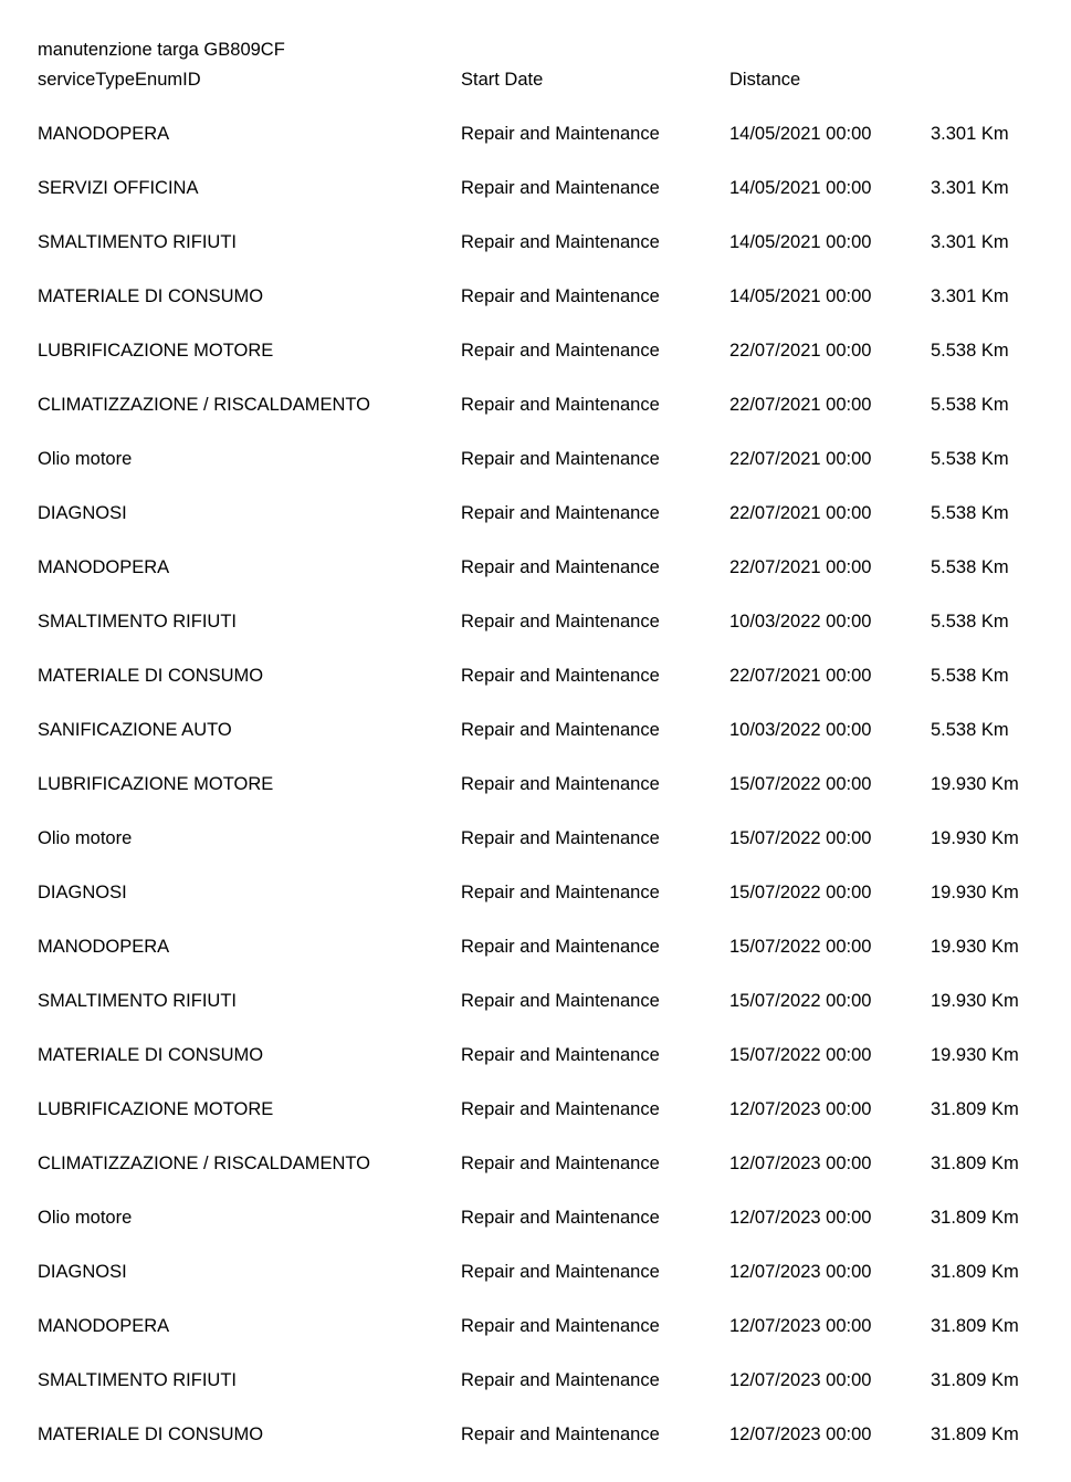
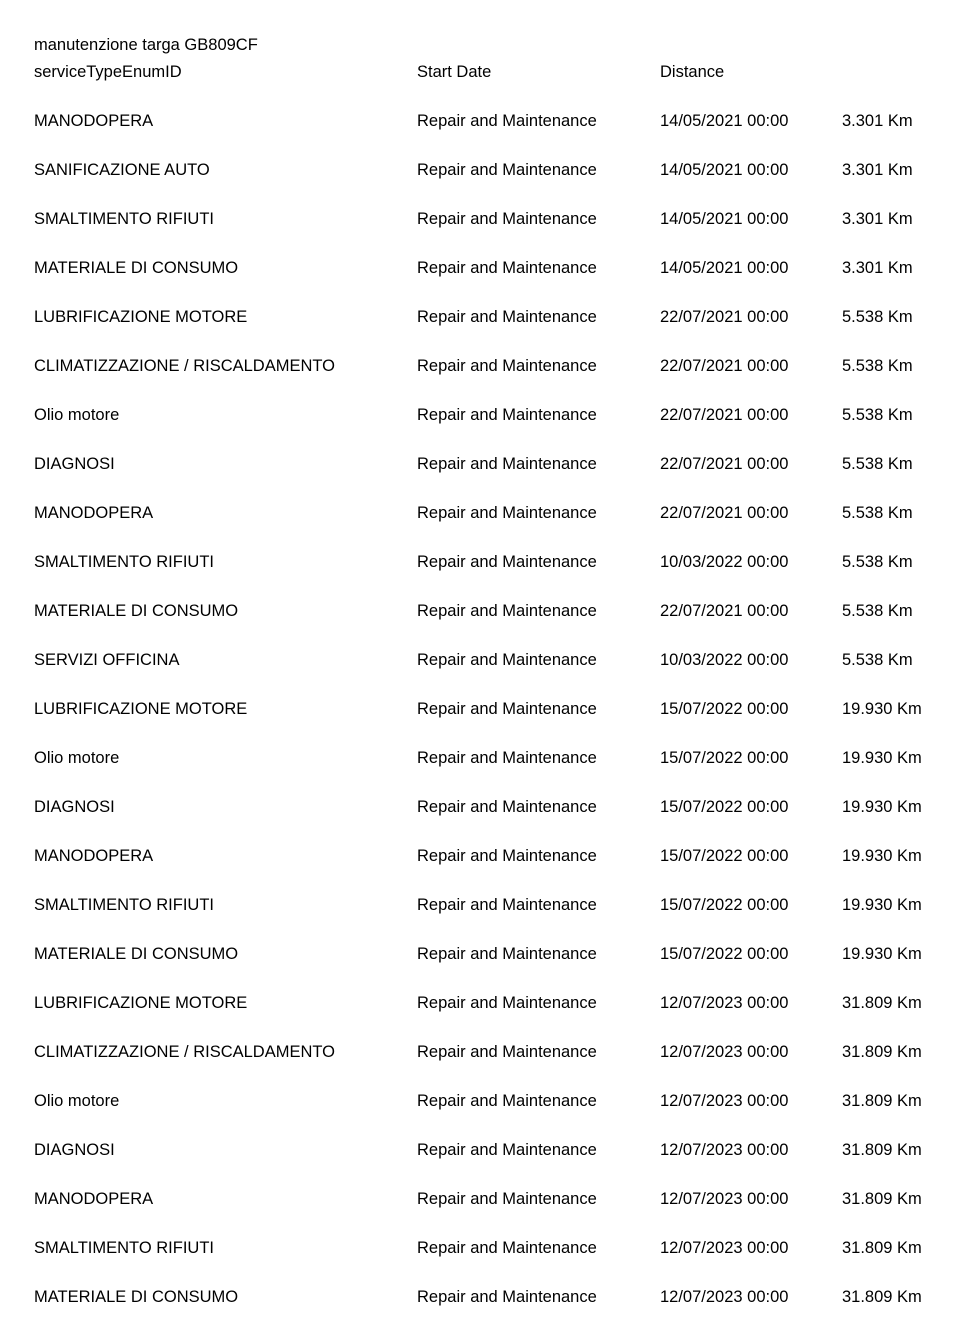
  manutenzione targa GB809CF
  serviceTypeEnumID
  Start Date
  Distance
  MANODOPERA
  Repair and Maintenance
  14/05/2021 00:00
  3.301 Km
- SERVIZI OFFICINA
+ SANIFICAZIONE AUTO
  Repair and Maintenance
  14/05/2021 00:00
  3.301 Km
  SMALTIMENTO RIFIUTI
  Repair and Maintenance
  14/05/2021 00:00
  3.301 Km
  MATERIALE DI CONSUMO
  Repair and Maintenance
  14/05/2021 00:00
  3.301 Km
  LUBRIFICAZIONE MOTORE
  Repair and Maintenance
  22/07/2021 00:00
  5.538 Km
  CLIMATIZZAZIONE / RISCALDAMENTO
  Repair and Maintenance
  22/07/2021 00:00
  5.538 Km
  Olio motore
  Repair and Maintenance
  22/07/2021 00:00
  5.538 Km
  DIAGNOSI
  Repair and Maintenance
  22/07/2021 00:00
  5.538 Km
  MANODOPERA
  Repair and Maintenance
  22/07/2021 00:00
  5.538 Km
  SMALTIMENTO RIFIUTI
  Repair and Maintenance
  10/03/2022 00:00
  5.538 Km
  MATERIALE DI CONSUMO
  Repair and Maintenance
  22/07/2021 00:00
  5.538 Km
- SANIFICAZIONE AUTO
+ SERVIZI OFFICINA
  Repair and Maintenance
  10/03/2022 00:00
  5.538 Km
  LUBRIFICAZIONE MOTORE
  Repair and Maintenance
  15/07/2022 00:00
  19.930 Km
  Olio motore
  Repair and Maintenance
  15/07/2022 00:00
  19.930 Km
  DIAGNOSI
  Repair and Maintenance
  15/07/2022 00:00
  19.930 Km
  MANODOPERA
  Repair and Maintenance
  15/07/2022 00:00
  19.930 Km
  SMALTIMENTO RIFIUTI
  Repair and Maintenance
  15/07/2022 00:00
  19.930 Km
  MATERIALE DI CONSUMO
  Repair and Maintenance
  15/07/2022 00:00
  19.930 Km
  LUBRIFICAZIONE MOTORE
  Repair and Maintenance
  12/07/2023 00:00
  31.809 Km
  CLIMATIZZAZIONE / RISCALDAMENTO
  Repair and Maintenance
  12/07/2023 00:00
  31.809 Km
  Olio motore
  Repair and Maintenance
  12/07/2023 00:00
  31.809 Km
  DIAGNOSI
  Repair and Maintenance
  12/07/2023 00:00
  31.809 Km
  MANODOPERA
  Repair and Maintenance
  12/07/2023 00:00
  31.809 Km
  SMALTIMENTO RIFIUTI
  Repair and Maintenance
  12/07/2023 00:00
  31.809 Km
  MATERIALE DI CONSUMO
  Repair and Maintenance
  12/07/2023 00:00
  31.809 Km
